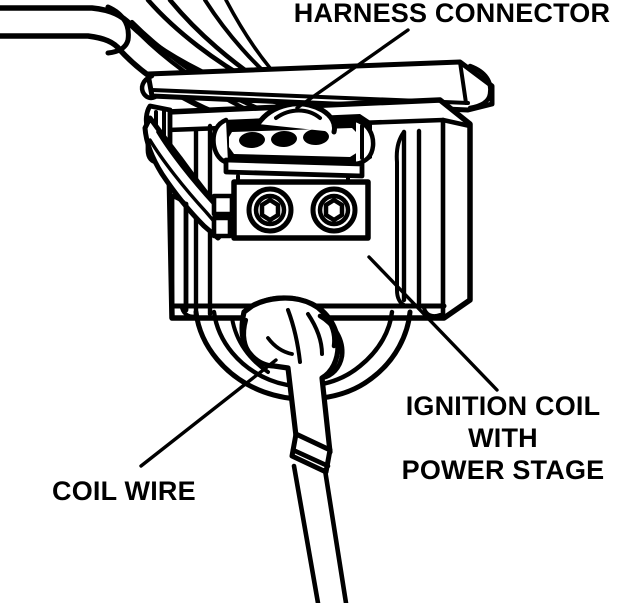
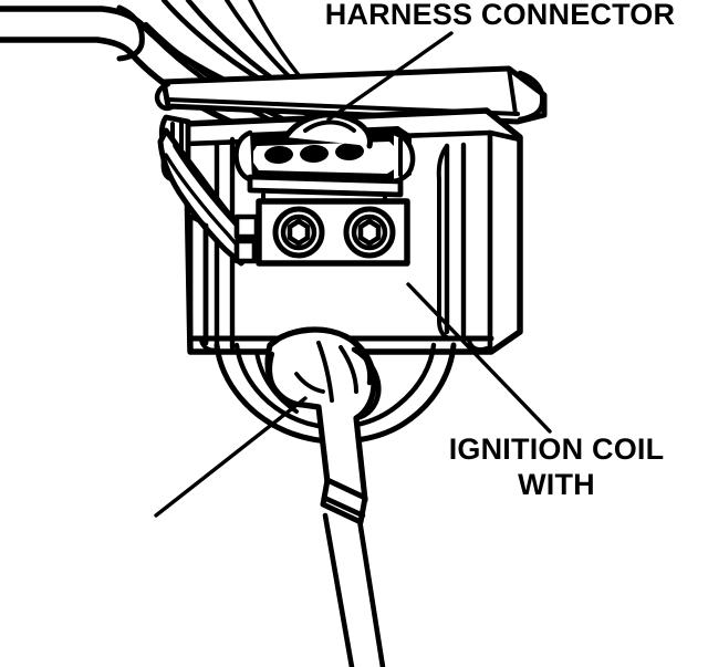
  HARNESS CONNECTOR
  IGNITION COIL
  WITH
- POWER STAGE
- COIL WIRE
